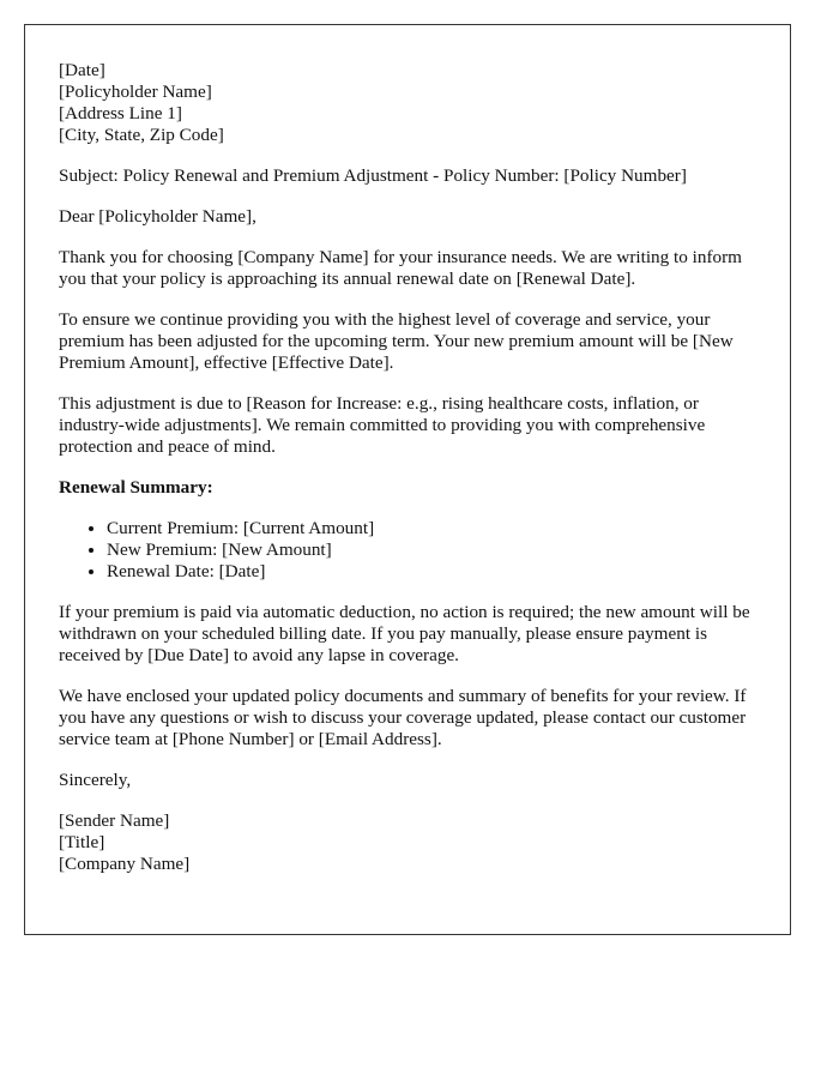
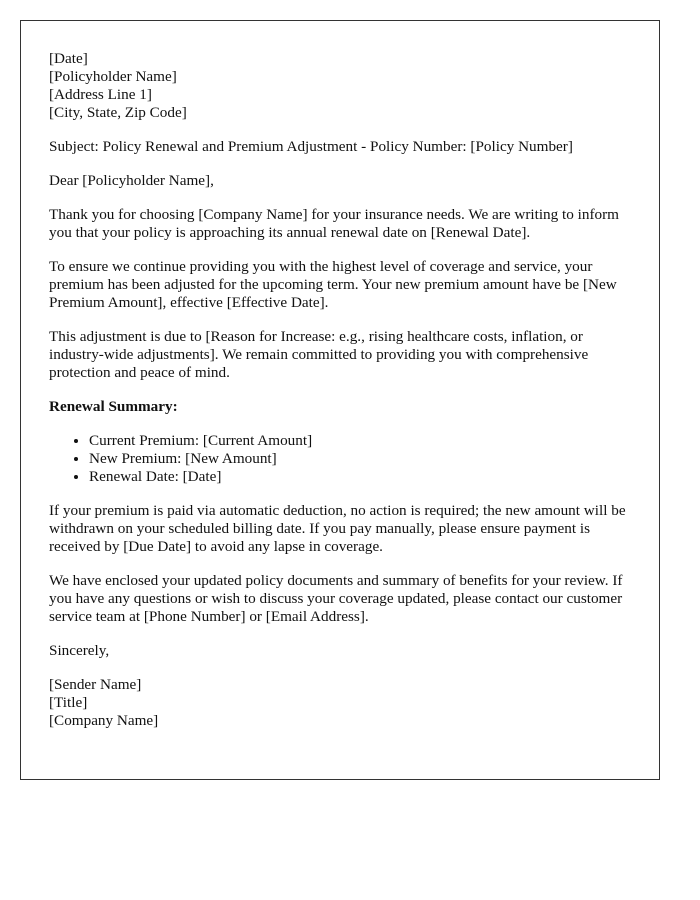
  [Date]
  [Policyholder Name]
  [Address Line 1]
  [City, State, Zip Code]
  Subject: Policy Renewal and Premium Adjustment - Policy Number: [Policy Number]
  Dear [Policyholder Name],
  Thank you for choosing [Company Name] for your insurance needs. We are writing to inform you that your policy is approaching its annual renewal date on [Renewal Date].
- To ensure we continue providing you with the highest level of coverage and service, your premium has been adjusted for the upcoming term. Your new premium amount will be [New Premium Amount], effective [Effective Date].
+ To ensure we continue providing you with the highest level of coverage and service, your premium has been adjusted for the upcoming term. Your new premium amount have be [New Premium Amount], effective [Effective Date].
  This adjustment is due to [Reason for Increase: e.g., rising healthcare costs, inflation, or industry-wide adjustments]. We remain committed to providing you with comprehensive protection and peace of mind.
  Renewal Summary:
  Current Premium: [Current Amount]
  New Premium: [New Amount]
  Renewal Date: [Date]
  If your premium is paid via automatic deduction, no action is required; the new amount will be withdrawn on your scheduled billing date. If you pay manually, please ensure payment is received by [Due Date] to avoid any lapse in coverage.
  We have enclosed your updated policy documents and summary of benefits for your review. If you have any questions or wish to discuss your coverage updated, please contact our customer service team at [Phone Number] or [Email Address].
  Sincerely,
  [Sender Name]
  [Title]
  [Company Name]
